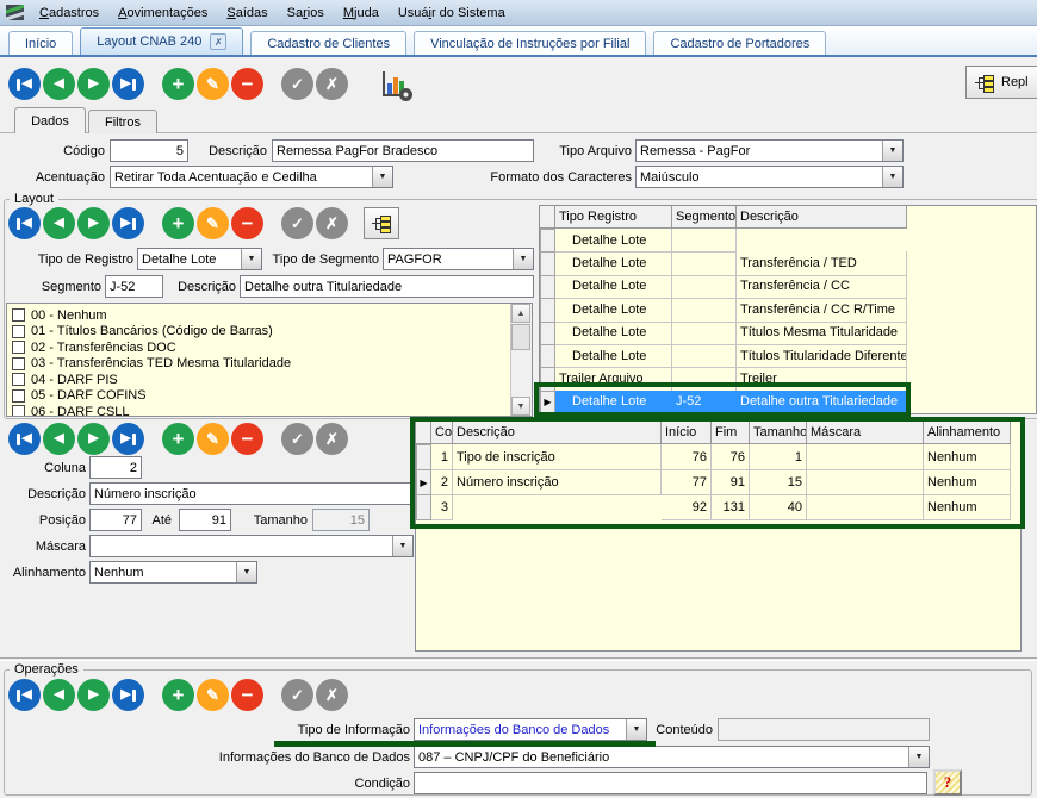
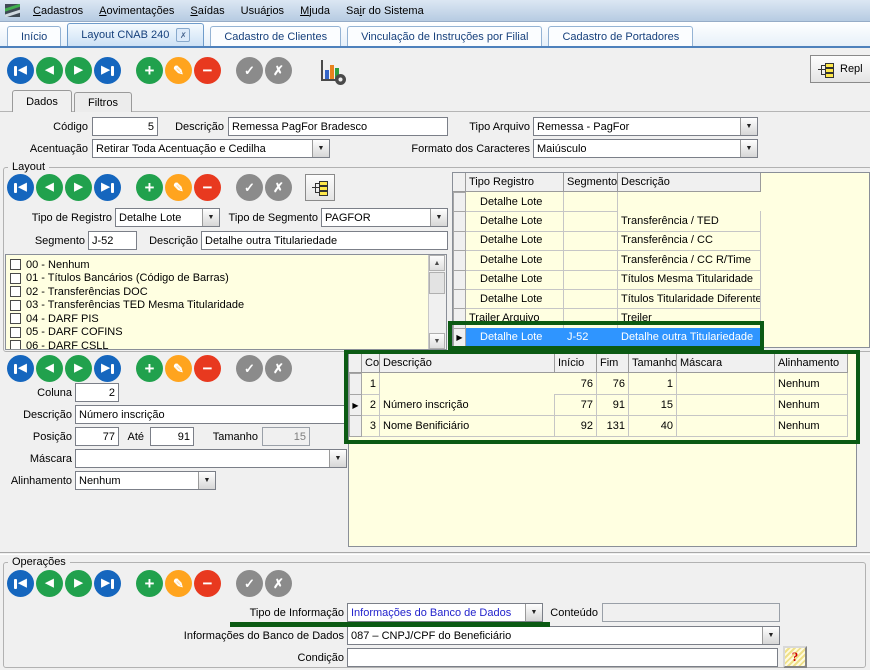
  Cadastros
  Aovimentações
  Saídas
- Sarios
+ Usuários
  Mjuda
- Usuáir do Sistema
+ Sair do Sistema
  Início
  Layout CNAB 240
  ✗
  Cadastro de Clientes
  Vinculação de Instruções por Filial
  Cadastro de Portadores
  Repl
  Dados
  Filtros
  Código
  5
  Descrição
  Remessa PagFor Bradesco
  Tipo Arquivo
  Remessa - PagFor
  Acentuação
  Retirar Toda Acentuação e Cedilha
  Formato dos Caracteres
  Maiúsculo
  Layout
  Tipo de Registro
  Detalhe Lote
  Tipo de Segmento
  PAGFOR
  Segmento
  J-52
  Descrição
  Detalhe outra Titulariedade
  00 - Nenhum
  01 - Títulos Bancários (Código de Barras)
  02 - Transferências DOC
  03 - Transferências TED Mesma Titularidade
  04 - DARF PIS
  05 - DARF COFINS
  06 - DARF CSLL
  Coluna
  2
  Descrição
  Número inscrição
  Posição
  77
  Até
  91
  Tamanho
  15
  Máscara
  Alinhamento
  Nenhum
  Operações
  Tipo de Informação
  Informações do Banco de Dados
  Conteúdo
  Informações do Banco de Dados
  087 – CNPJ/CPF do Beneficiário
  Condição
  ?
  ◀
  ◀
  ▶
  ▶
  +
  ✎
  −
  ✓
  ✗
  ◀
  ◀
  ▶
  ▶
  +
  ✎
  −
  ✓
  ✗
  ◀
  ◀
  ▶
  ▶
  +
  ✎
  −
  ✓
  ✗
  ◀
  ◀
  ▶
  ▶
  +
  ✎
  −
  ✓
  ✗
  Tipo Registro
  Segmento
  Descrição
  Detalhe Lote
  Detalhe Lote
  Transferência / TED
  Detalhe Lote
  Transferência / CC
  Detalhe Lote
  Transferência / CC R/Time
  Detalhe Lote
  Títulos Mesma Titularidade
  Detalhe Lote
  Títulos Titularidade Diferente
  Trailer Arquivo
  Treiler
  ▶
  Detalhe Lote
  J-52
  Detalhe outra Titulariedade
  Descrição
  Início
  Fim
  Tamanho
  Máscara
  Alinhamento
  1
- Tipo de inscrição
  76
  76
  1
  Nenhum
  ▶
  2
  Número inscrição
  77
  91
  15
  Nenhum
  3
+ Nome Benificiário
  92
  131
  40
  Nenhum
